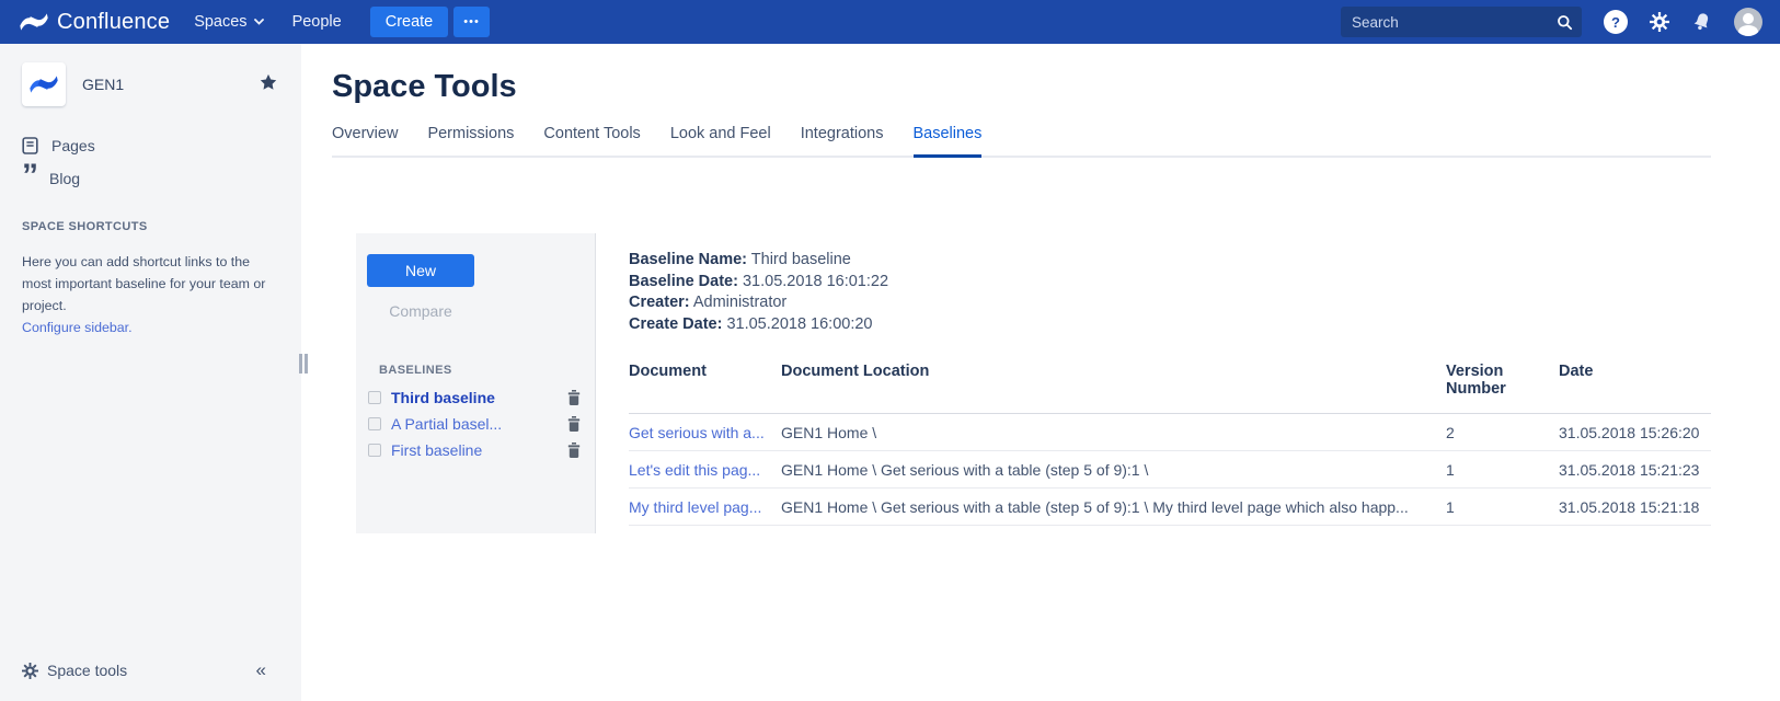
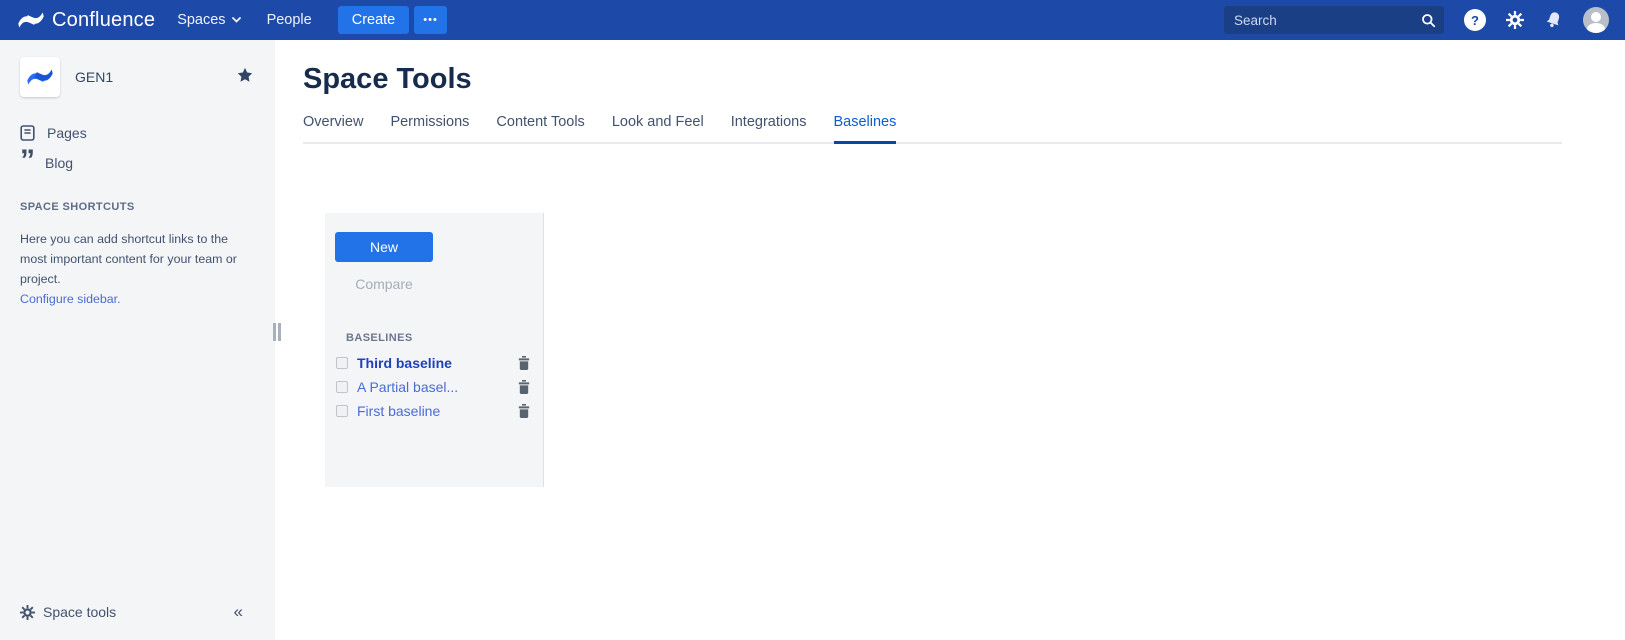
  Confluence
  Spaces
  People
  Create
  •••
  Search
  ?
  GEN1
  Pages
  ”
  Blog
  SPACE SHORTCUTS
- Here you can add shortcut links to the most important baseline for your team or project.
+ Here you can add shortcut links to the most important content for your team or project.
  Configure sidebar.
  Space tools
  «
  Space Tools
  Overview
  Permissions
  Content Tools
  Look and Feel
  Integrations
  Baselines
  New
  Compare
  BASELINES
  Third baseline
  A Partial basel...
  First baseline
- Baseline Name: Third baseline
- Baseline Date: 31.05.2018 16:01:22
- Creater: Administrator
- Create Date: 31.05.2018 16:00:20
- Document	Document Location	Version Number	Date
- Get serious with a...	GEN1 Home \	2	31.05.2018 15:26:20
- Let's edit this pag...	GEN1 Home \ Get serious with a table (step 5 of 9):1 \	1	31.05.2018 15:21:23
- My third level pag...	GEN1 Home \ Get serious with a table (step 5 of 9):1 \ My third level page which also happ...	1	31.05.2018 15:21:18
